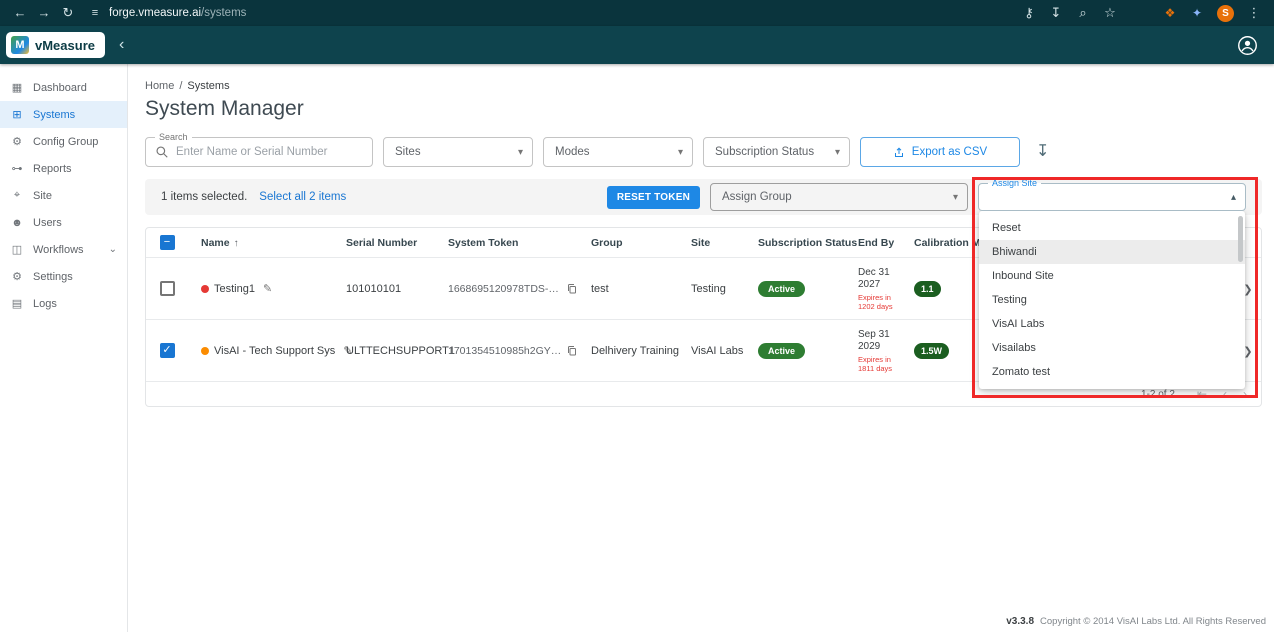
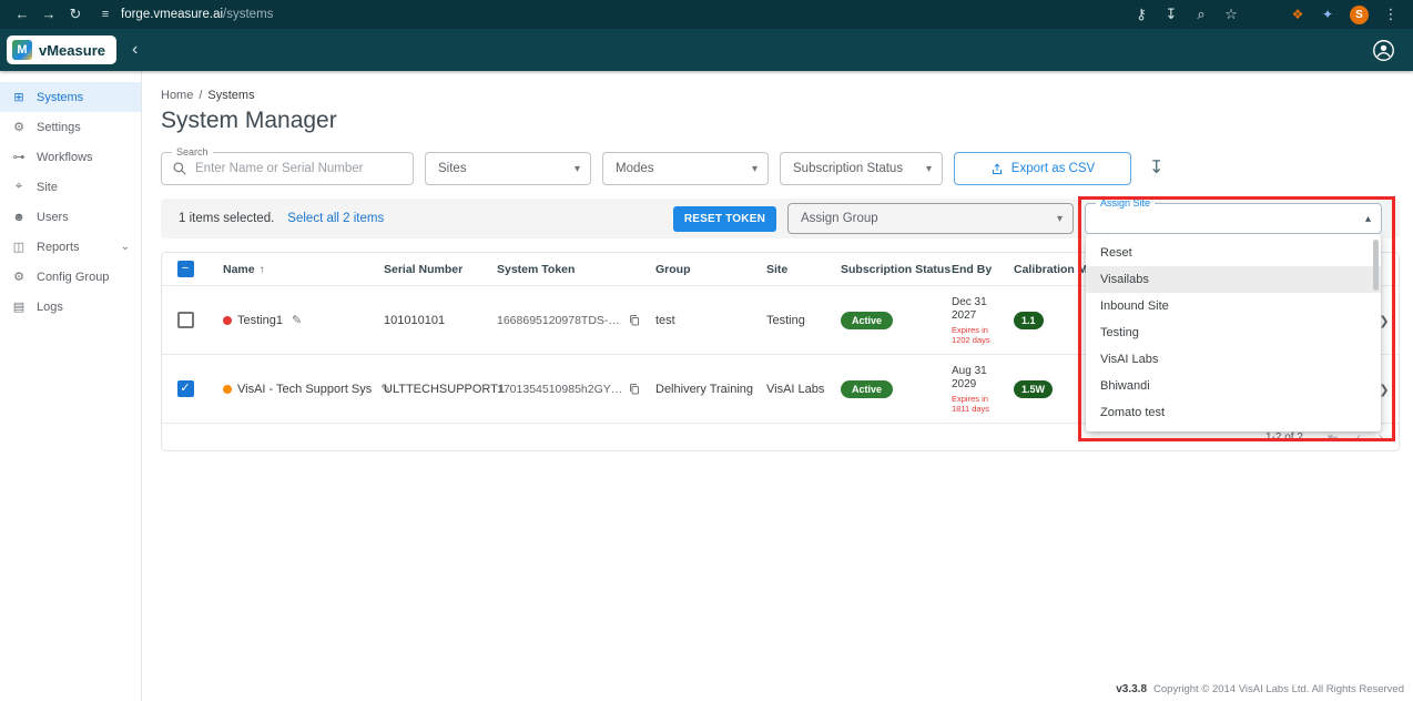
  ←
  →
  ↻
  ≡
  forge.vmeasure.ai/systems
  ⚷
  ↧
  ⌕
  ☆
  ❖
  ✦
  S
  ⋮
  M
  vMeasure
  ‹
- ▦
- Dashboard
  ⊞
  Systems
  ⚙
- Config Group
+ Settings
  ⊶
- Reports
+ Workflows
  ⌖
  Site
  ☻
  Users
  ◫
- Workflows
+ Reports
  ⌄
  ⚙
- Settings
+ Config Group
  ▤
  Logs
  Home
  /
  Systems
  System Manager
  Search
  Enter Name or Serial Number
  Sites
  ▾
  Modes
  ▾
  Subscription Status
  ▾
  Export as CSV
  ↧
  1 items selected.
  Select all 2 items
  RESET TOKEN
  Assign Group
  ▾
  Assign Site
  ▴
  −
  Name ↑
  Serial Number
  System Token
  Group
  Site
  Subscription Status
  End By
  Calibration M
  Testing1
  ✎
  101010101
  1668695120978TDS-0w
  test
  Testing
  Active
  Dec 31 2027
  Expires in 1202 days
  1.1
  ❯
  ✓
  VisAI - Tech Support Sys
  ✎
  ULTTECHSUPPORT
  1701354510985h2GY8o
  Delhivery Training
  VisAI Labs
  Active
- Sep 31 2029
+ Aug 31 2029
  Expires in 1811 days
  1.5W
  ❯
  1-2 of 2
  ⇤
  ‹
  ›
  v3.3.8
  Copyright © 2014 VisAI Labs Ltd. All Rights Reserved
  Reset
- Bhiwandi
+ Visailabs
  Inbound Site
  Testing
  VisAI Labs
- Visailabs
+ Bhiwandi
  Zomato test
